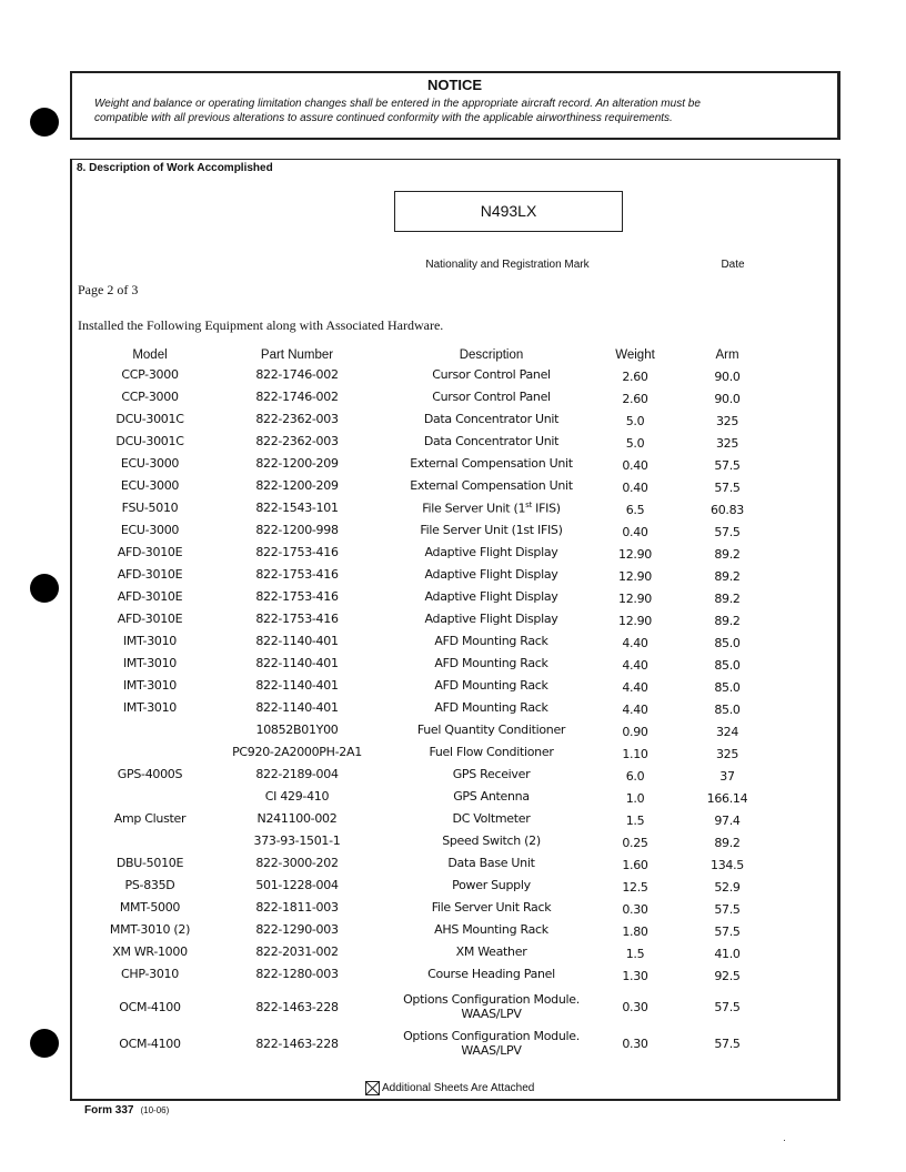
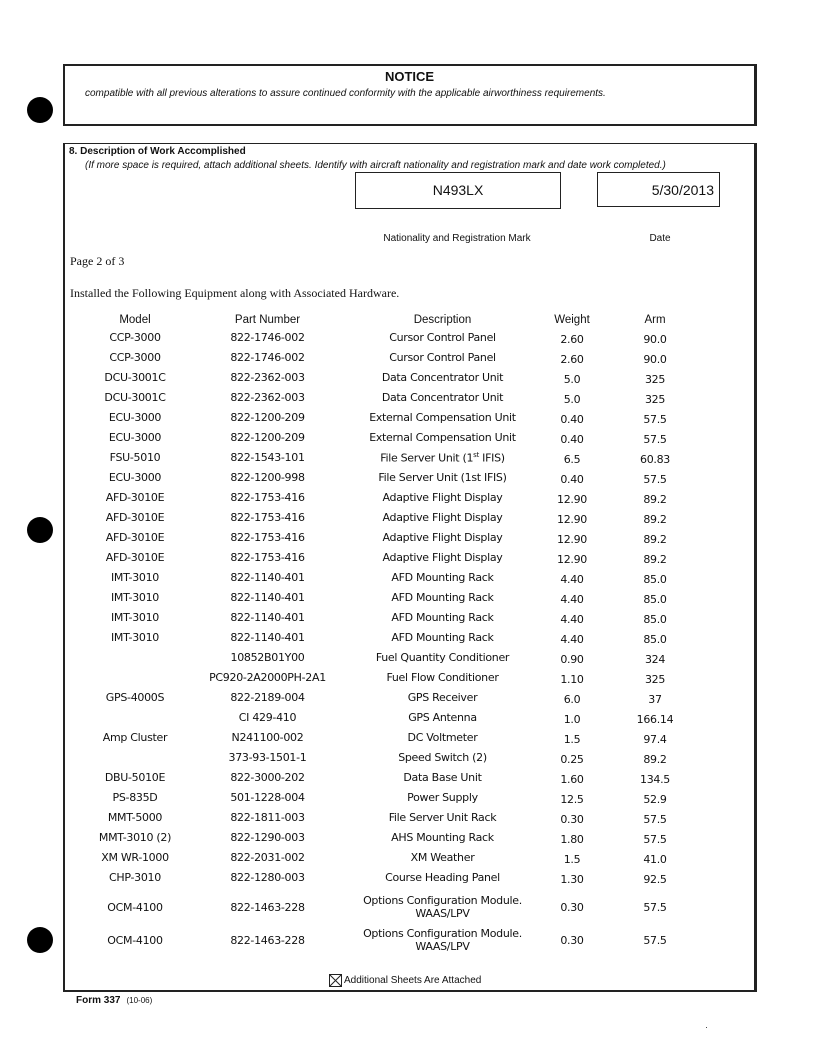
  NOTICE
- Weight and balance or operating limitation changes shall be entered in the appropriate aircraft record. An alteration must be
  compatible with all previous alterations to assure continued conformity with the applicable airworthiness requirements.
  8. Description of Work Accomplished
+ (If more space is required, attach additional sheets. Identify with aircraft nationality and registration mark and date work completed.)
  N493LX
+ 5/30/2013
  Nationality and Registration Mark
  Date
  Page 2 of 3
  Installed the Following Equipment along with Associated Hardware.
  Model
  Part Number
  Description
  Weight
  Arm
  CCP-3000
  822-1746-002
  Cursor Control Panel
  2.60
  90.0
  CCP-3000
  822-1746-002
  Cursor Control Panel
  2.60
  90.0
  DCU-3001C
  822-2362-003
  Data Concentrator Unit
  5.0
  325
  DCU-3001C
  822-2362-003
  Data Concentrator Unit
  5.0
  325
  ECU-3000
  822-1200-209
  External Compensation Unit
  0.40
  57.5
  ECU-3000
  822-1200-209
  External Compensation Unit
  0.40
  57.5
  FSU-5010
  822-1543-101
  File Server Unit (1st IFIS)
  6.5
  60.83
  ECU-3000
  822-1200-998
  File Server Unit (1st IFIS)
  0.40
  57.5
  AFD-3010E
  822-1753-416
  Adaptive Flight Display
  12.90
  89.2
  AFD-3010E
  822-1753-416
  Adaptive Flight Display
  12.90
  89.2
  AFD-3010E
  822-1753-416
  Adaptive Flight Display
  12.90
  89.2
  AFD-3010E
  822-1753-416
  Adaptive Flight Display
  12.90
  89.2
  IMT-3010
  822-1140-401
  AFD Mounting Rack
  4.40
  85.0
  IMT-3010
  822-1140-401
  AFD Mounting Rack
  4.40
  85.0
  IMT-3010
  822-1140-401
  AFD Mounting Rack
  4.40
  85.0
  IMT-3010
  822-1140-401
  AFD Mounting Rack
  4.40
  85.0
  10852B01Y00
  Fuel Quantity Conditioner
  0.90
  324
  PC920-2A2000PH-2A1
  Fuel Flow Conditioner
  1.10
  325
  GPS-4000S
  822-2189-004
  GPS Receiver
  6.0
  37
  CI 429-410
  GPS Antenna
  1.0
  166.14
  Amp Cluster
  N241100-002
  DC Voltmeter
  1.5
  97.4
  373-93-1501-1
  Speed Switch (2)
  0.25
  89.2
  DBU-5010E
  822-3000-202
  Data Base Unit
  1.60
  134.5
  PS-835D
  501-1228-004
  Power Supply
  12.5
  52.9
  MMT-5000
  822-1811-003
  File Server Unit Rack
  0.30
  57.5
  MMT-3010 (2)
  822-1290-003
  AHS Mounting Rack
  1.80
  57.5
  XM WR-1000
  822-2031-002
  XM Weather
  1.5
  41.0
  CHP-3010
  822-1280-003
  Course Heading Panel
  1.30
  92.5
  OCM-4100
  822-1463-228
  Options Configuration Module.
  WAAS/LPV
  0.30
  57.5
  OCM-4100
  822-1463-228
  Options Configuration Module.
  WAAS/LPV
  0.30
  57.5
  Additional Sheets Are Attached
  Form 337 (10-06)
